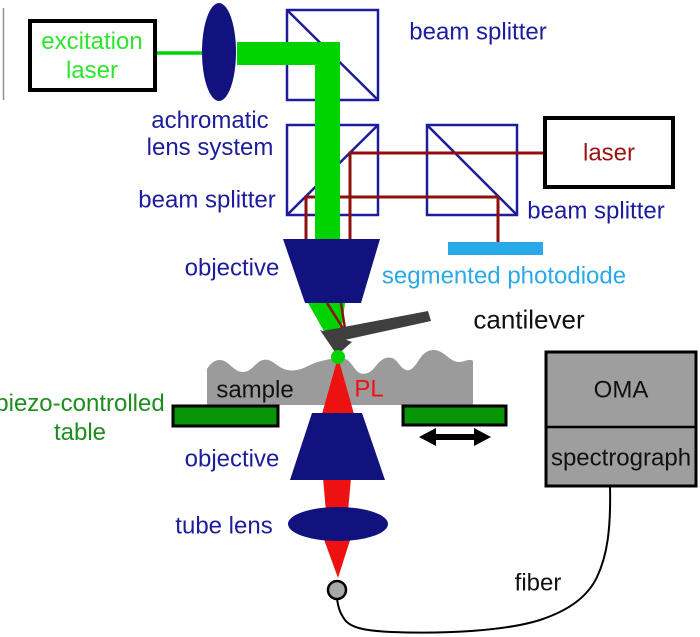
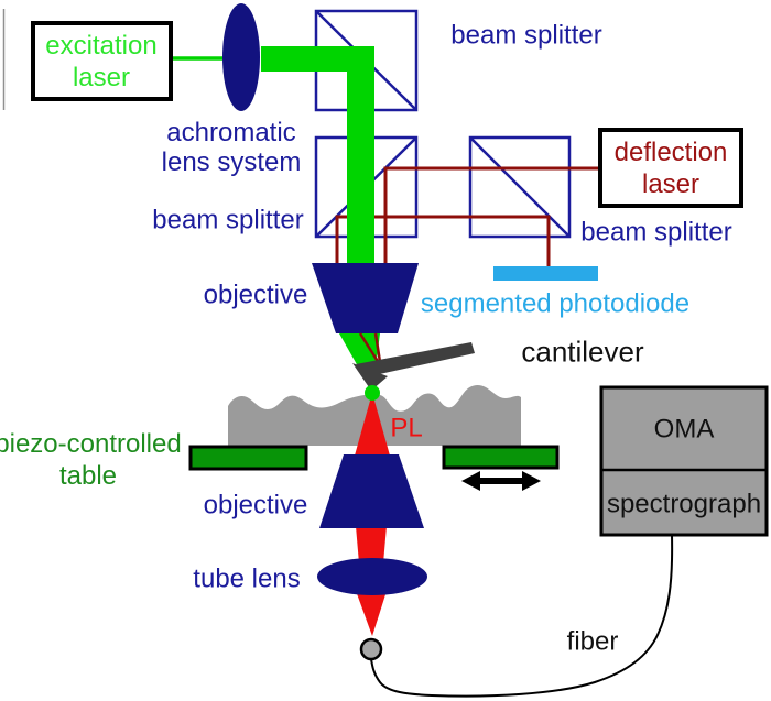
  excitation
  laser
  achromatic
  lens system
  beam splitter
  beam splitter
  beam splitter
+ deflection
  laser
  objective
  segmented photodiode
  cantilever
- sample
  PL
  piezo-controlled
  table
  objective
  tube lens
  OMA
  spectrograph
  fiber
